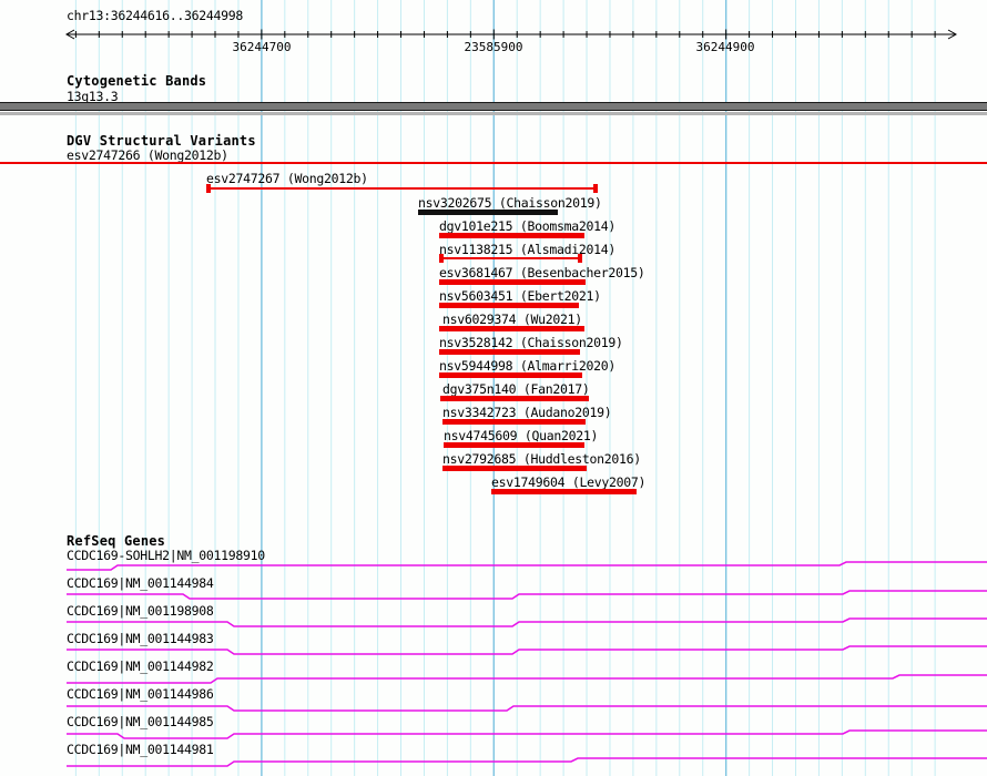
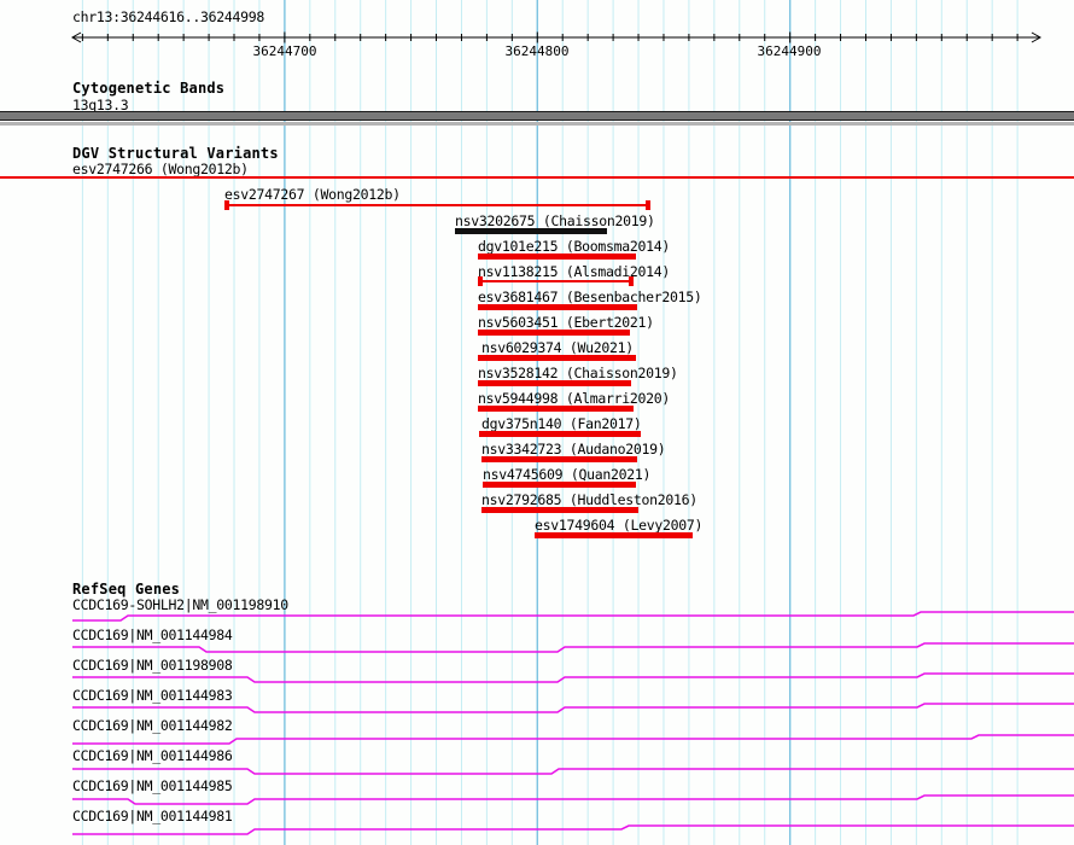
  chr13:36244616..36244998
  36244700
- 23585900
+ 36244800
  36244900
  Cytogenetic Bands
  13q13.3
  DGV Structural Variants
  esv2747266 (Wong2012b)
  esv2747267 (Wong2012b)
  nsv3202675 (Chaisson2019)
  dgv101e215 (Boomsma2014)
  nsv1138215 (Alsmadi2014)
  esv3681467 (Besenbacher2015)
  nsv5603451 (Ebert2021)
  nsv6029374 (Wu2021)
  nsv3528142 (Chaisson2019)
  nsv5944998 (Almarri2020)
  dgv375n140 (Fan2017)
  nsv3342723 (Audano2019)
  nsv4745609 (Quan2021)
  nsv2792685 (Huddleston2016)
  esv1749604 (Levy2007)
  RefSeq Genes
  CCDC169-SOHLH2|NM_001198910
  CCDC169|NM_001144984
  CCDC169|NM_001198908
  CCDC169|NM_001144983
  CCDC169|NM_001144982
  CCDC169|NM_001144986
  CCDC169|NM_001144985
  CCDC169|NM_001144981
